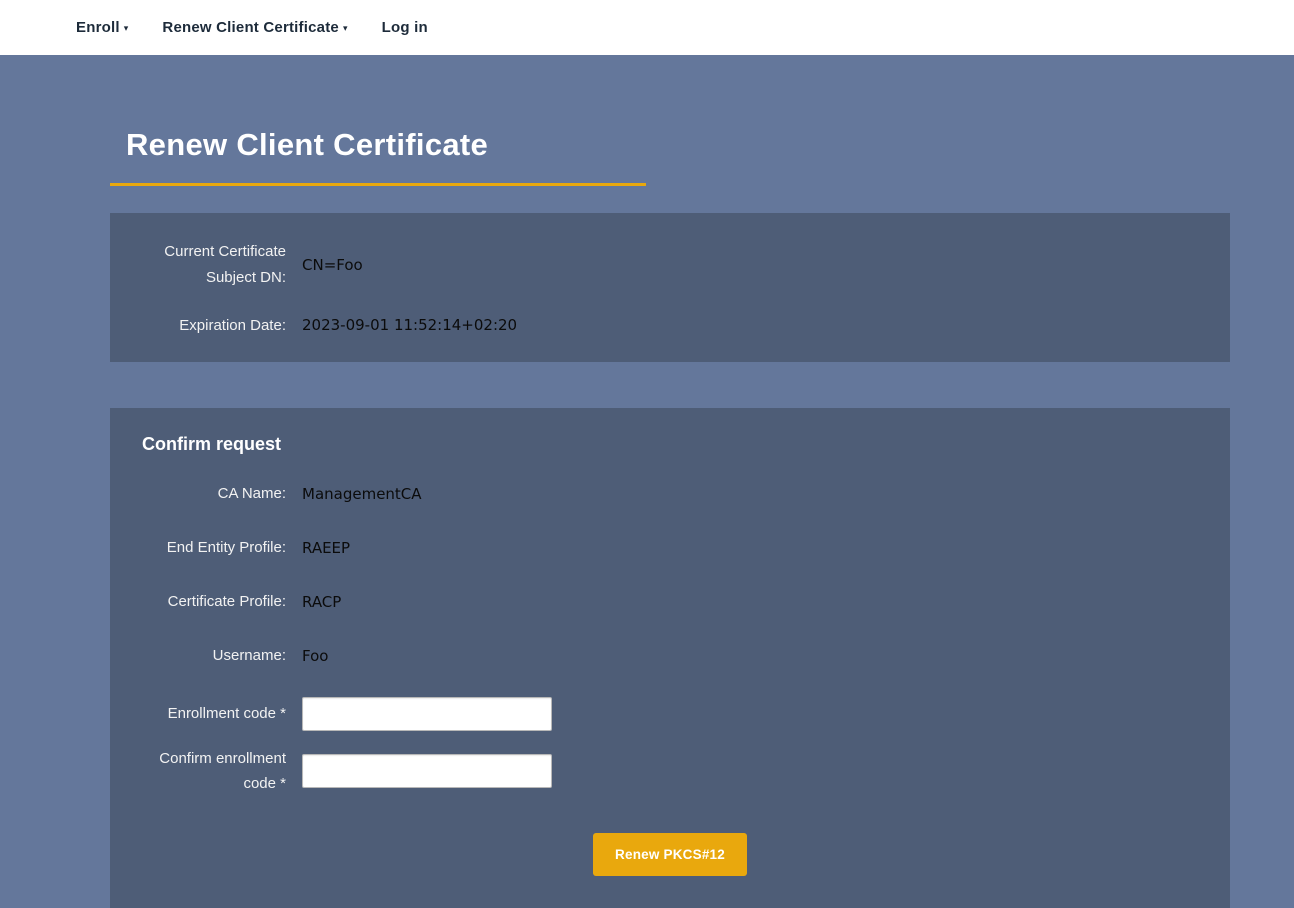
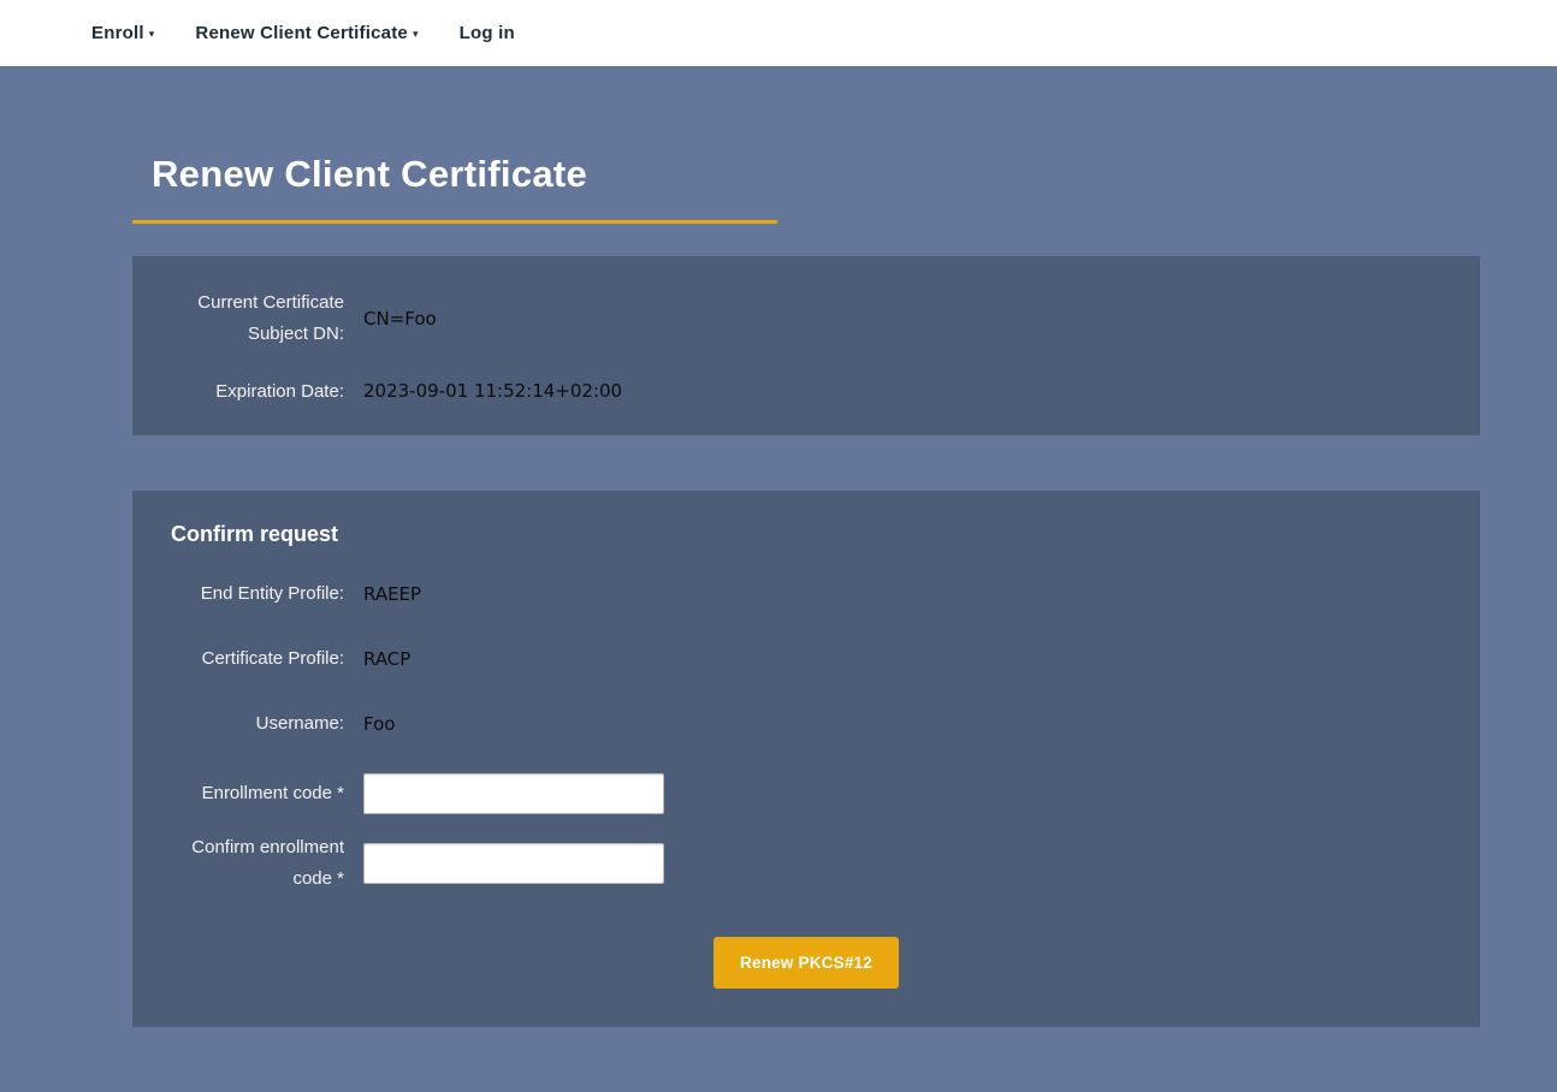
  Enroll
  ▾
  Renew Client Certificate
  ▾
  Log in
  Renew Client Certificate
  Current Certificate Subject DN:
  CN=Foo
  Expiration Date:
- 2023-09-01 11:52:14+02:20
+ 2023-09-01 11:52:14+02:00
  Confirm request
- CA Name:
- ManagementCA
  End Entity Profile:
  RAEEP
  Certificate Profile:
  RACP
  Username:
  Foo
  Enrollment code *
  Confirm enrollment code *
  Renew PKCS#12
